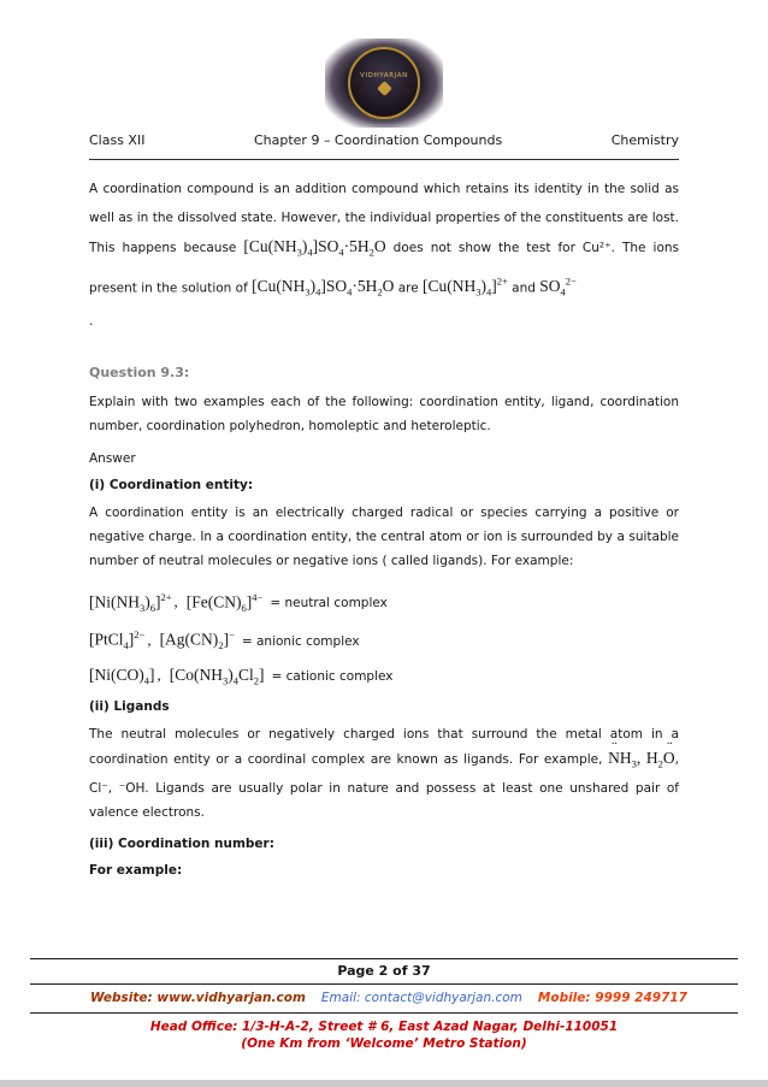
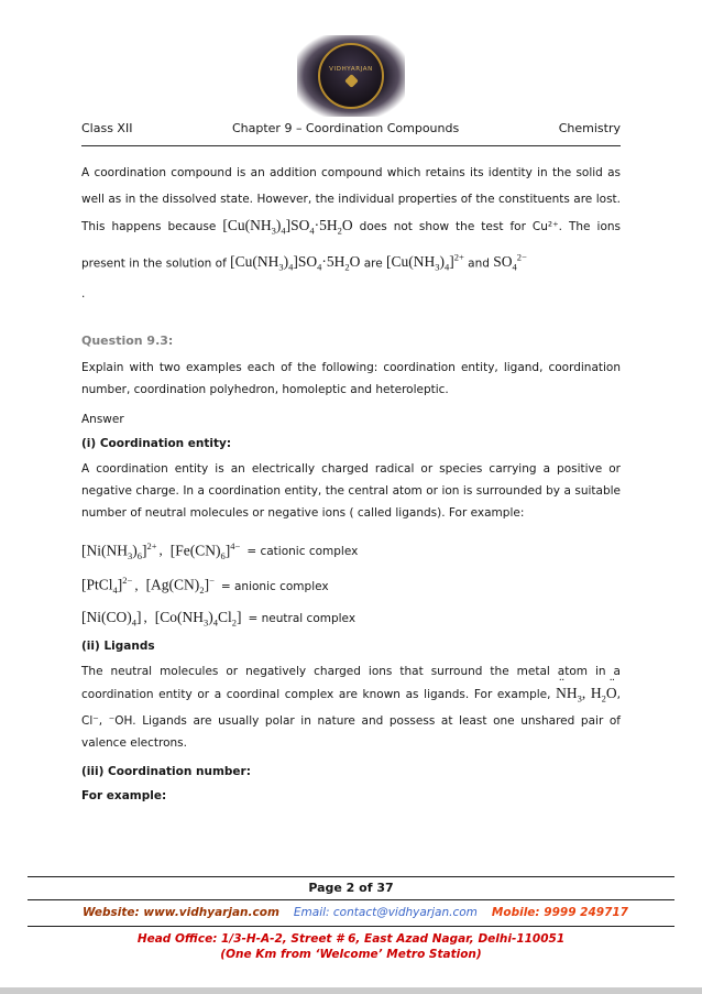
  Class XII
  Chapter 9 – Coordination Compounds
  Chemistry
  A coordination compound is an addition compound which retains its identity in the solid as well as in the dissolved state. However, the individual properties of the constituents are lost. This happens because [Cu(NH3)4]SO4·5H2O does not show the test for Cu²⁺. The ions present in the solution of [Cu(NH3)4]SO4·5H2O are [Cu(NH3)4]2+ and SO42−
  .
  Question 9.3:
  Explain with two examples each of the following: coordination entity, ligand, coordination number, coordination polyhedron, homoleptic and heteroleptic.
  Answer
  (i) Coordination entity:
  A coordination entity is an electrically charged radical or species carrying a positive or negative charge. In a coordination entity, the central atom or ion is surrounded by a suitable number of neutral molecules or negative ions ( called ligands). For example:
  [Ni(NH3)6]2+
  ,
  [Fe(CN)6]4−
- = neutral complex
+ = cationic complex
  [PtCl4]2−
  ,
  [Ag(CN)2]−
  = anionic complex
  [Ni(CO)4]
  ,
  [Co(NH3)4Cl2]
- = cationic complex
+ = neutral complex
  (ii) Ligands
  The neutral molecules or negatively charged ions that surround the metal atom in a coordination entity or a coordinal complex are known as ligands. For example,
  ··
  NH3, H2
  ··
  O, Cl⁻, ⁻OH. Ligands are usually polar in nature and possess at least one unshared pair of valence electrons.
  (iii) Coordination number:
  For example:
  Page 2 of 37
  Website: www.vidhyarjan.com
  Email: contact@vidhyarjan.com
  Mobile: 9999 249717
  Head Office: 1/3-H-A-2, Street # 6, East Azad Nagar, Delhi-110051
  (One Km from ‘Welcome’ Metro Station)
